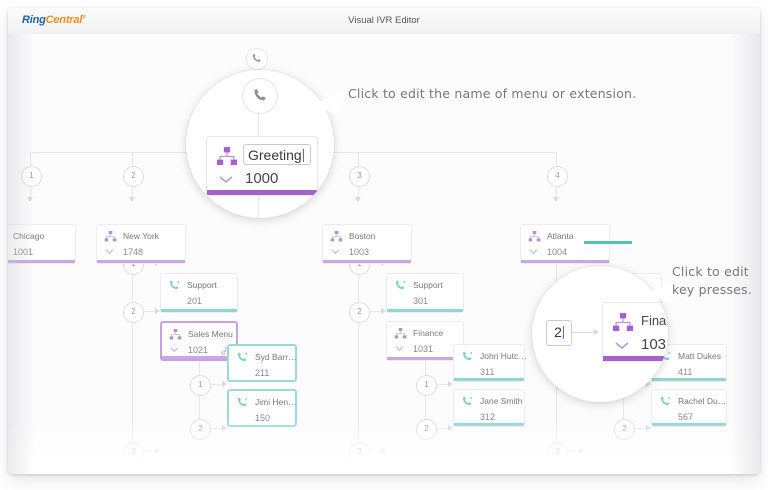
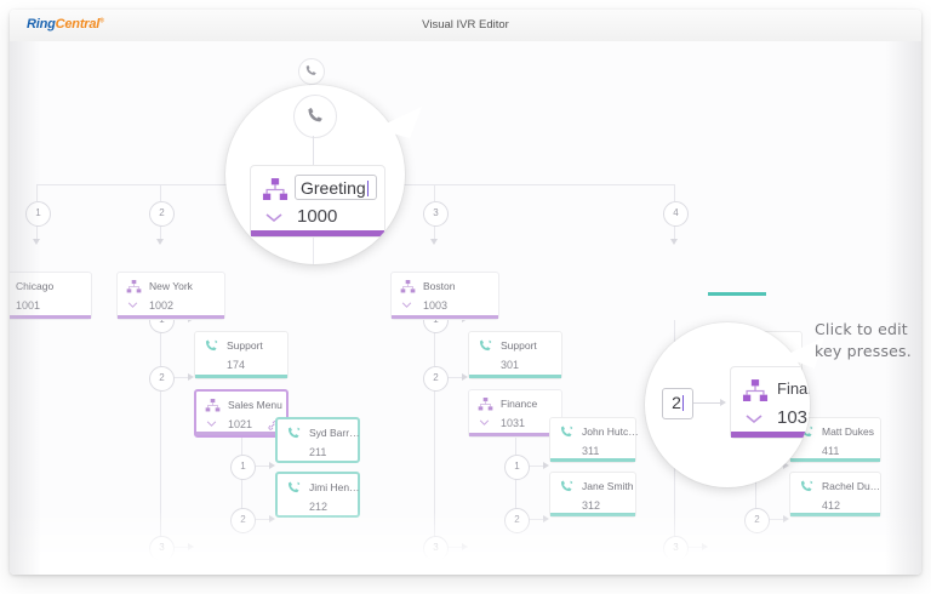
  RingCentral
  Visual IVR Editor
  2
  3
  4
  New York
- 1748
+ 1002
  Boston
  1003
- Atlanta
- 1004
  2
  Support
- 201
+ 174
  Sales Menu
  1021
  1
  Syd Barr…
  211
  Jimi Hen…
- 150
+ 212
  2
  Support
  301
  Finance
  1031
  1
  John Hutc…
  311
  Jane Smith
  312
  Matt Dukes
  411
  Rachel Du…
- 567
+ 412
  Greeting
  1000
- Click to edit the name of menu or extension.
  2
  103
  Click to edit
  key presses.
